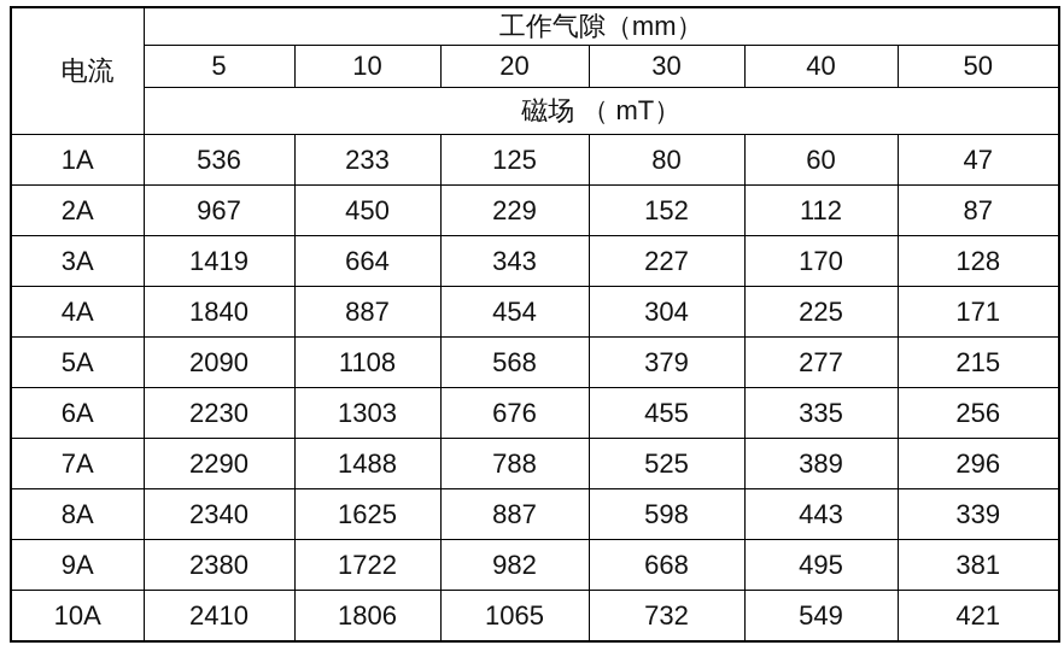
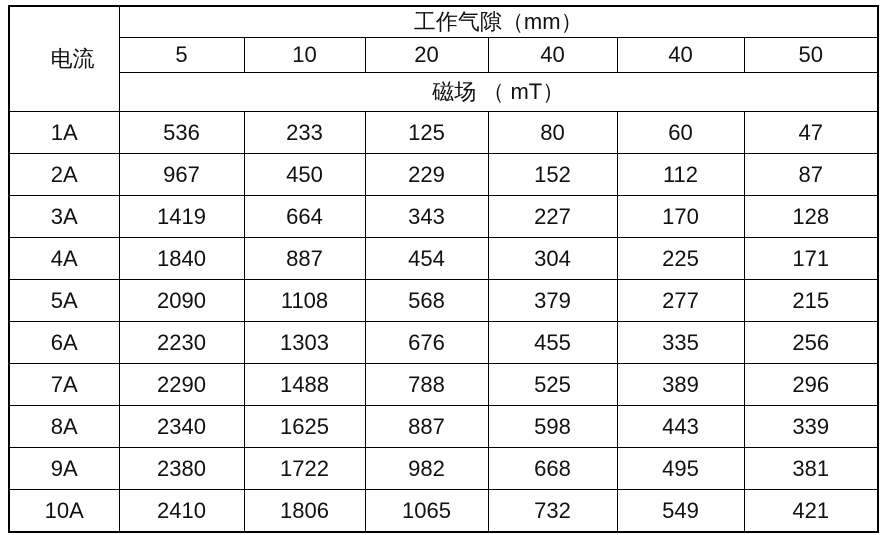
  电流	工作气隙（mm）
- 5	10	20	30	40	50
+ 5	10	20	40	40	50
  磁场 （ mT）
  1A	536	233	125	80	60	47
  2A	967	450	229	152	112	87
  3A	1419	664	343	227	170	128
  4A	1840	887	454	304	225	171
  5A	2090	1108	568	379	277	215
  6A	2230	1303	676	455	335	256
  7A	2290	1488	788	525	389	296
  8A	2340	1625	887	598	443	339
  9A	2380	1722	982	668	495	381
  10A	2410	1806	1065	732	549	421
